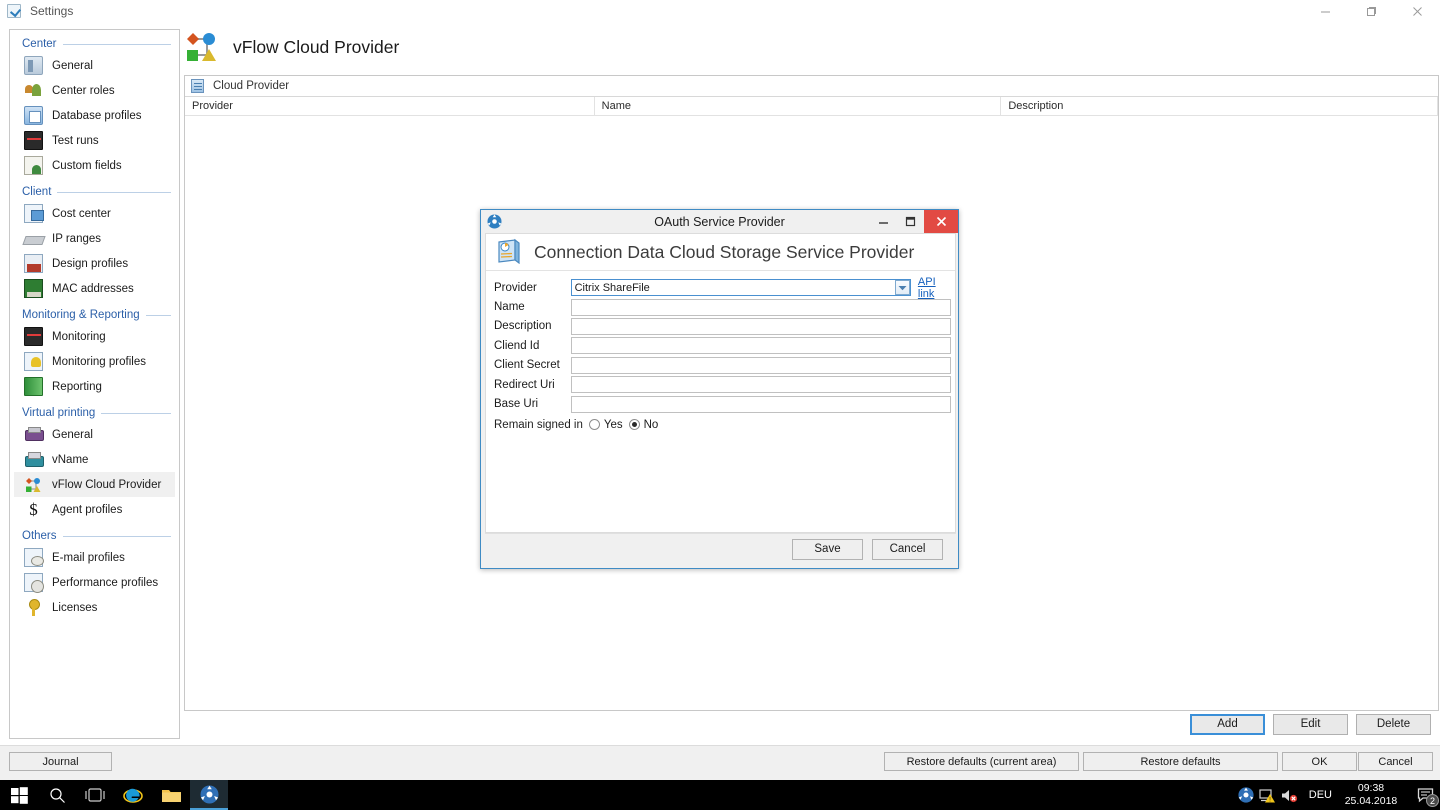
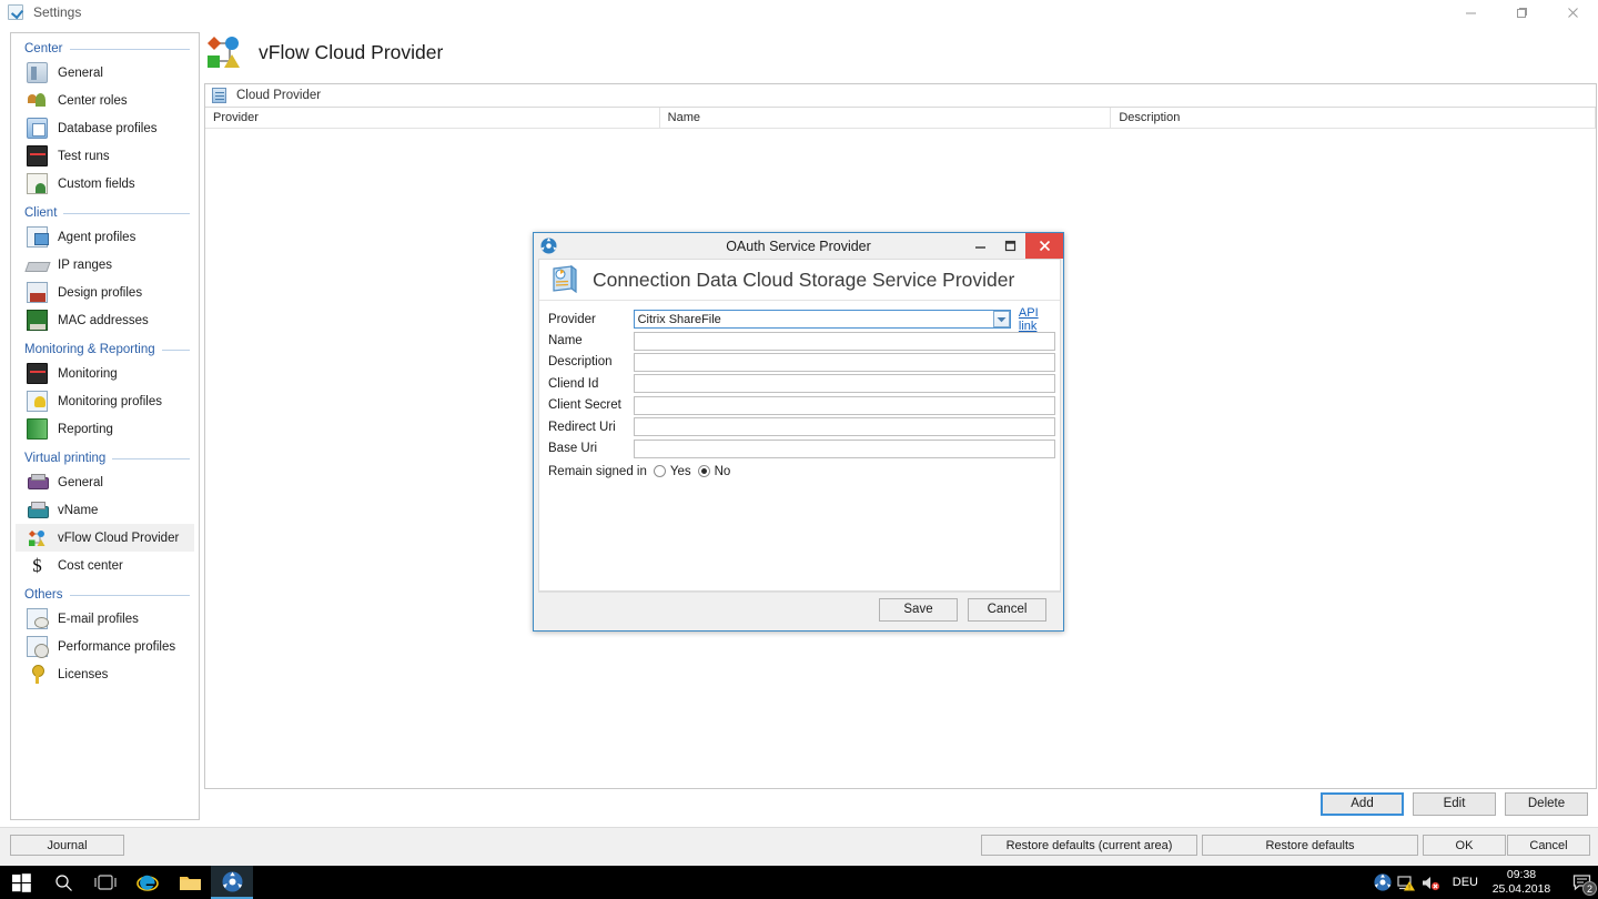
  Settings
  Center
  General
  Center roles
  Database profiles
  Test runs
  Custom fields
  Client
- Cost center
+ Agent profiles
  IP ranges
  Design profiles
  MAC addresses
  Monitoring & Reporting
  Monitoring
  Monitoring profiles
  Reporting
  Virtual printing
  General
  vName
  vFlow Cloud Provider
  $
- Agent profiles
+ Cost center
  Others
  E-mail profiles
  Performance profiles
  Licenses
  vFlow Cloud Provider
  Cloud Provider
  Provider
  Name
  Description
  Add
  Edit
  Delete
  Journal
  Restore defaults (current area)
  Restore defaults
  OK
  Cancel
  OAuth Service Provider
  Connection Data Cloud Storage Service Provider
  Provider
  Citrix ShareFile
  API link
  Name
  Description
  Cliend Id
  Client Secret
  Redirect Uri
  Base Uri
  Remain signed in
  Yes
  No
  Save
  Cancel
  DEU
  09:38
  25.04.2018
  2
